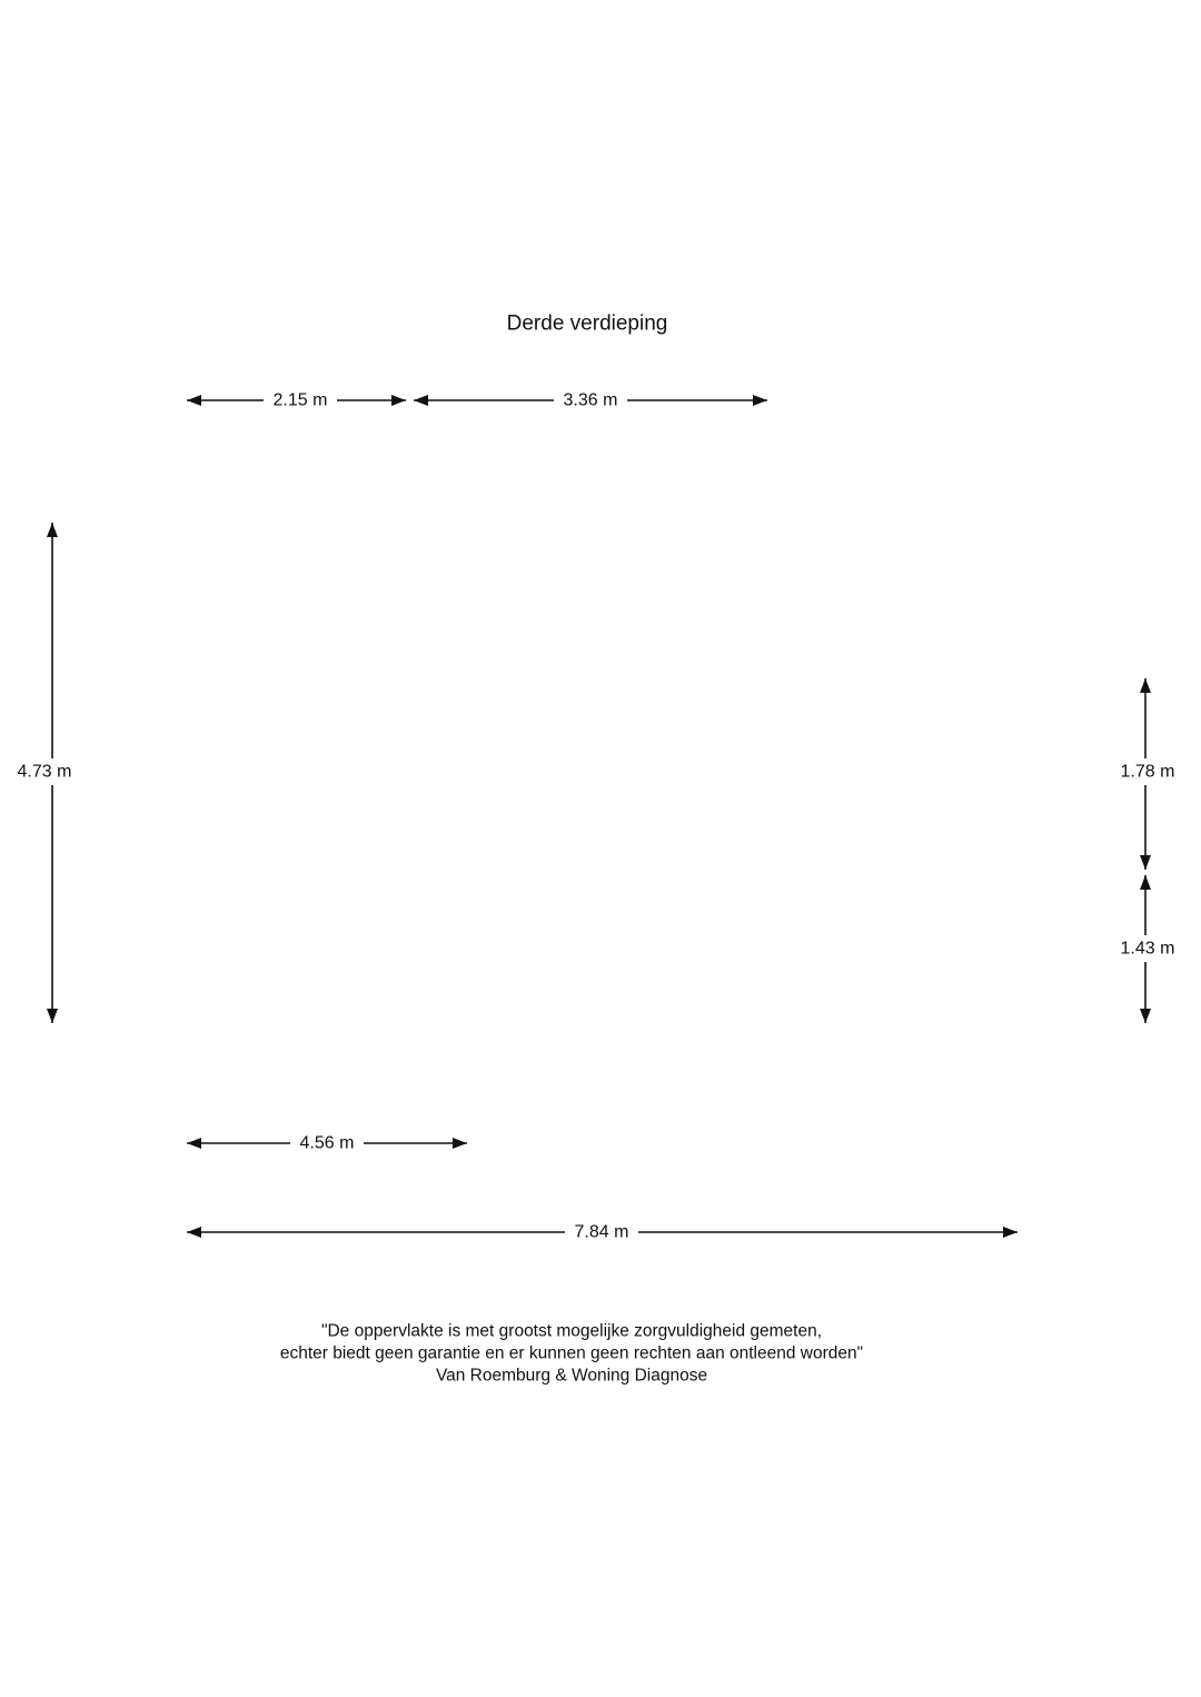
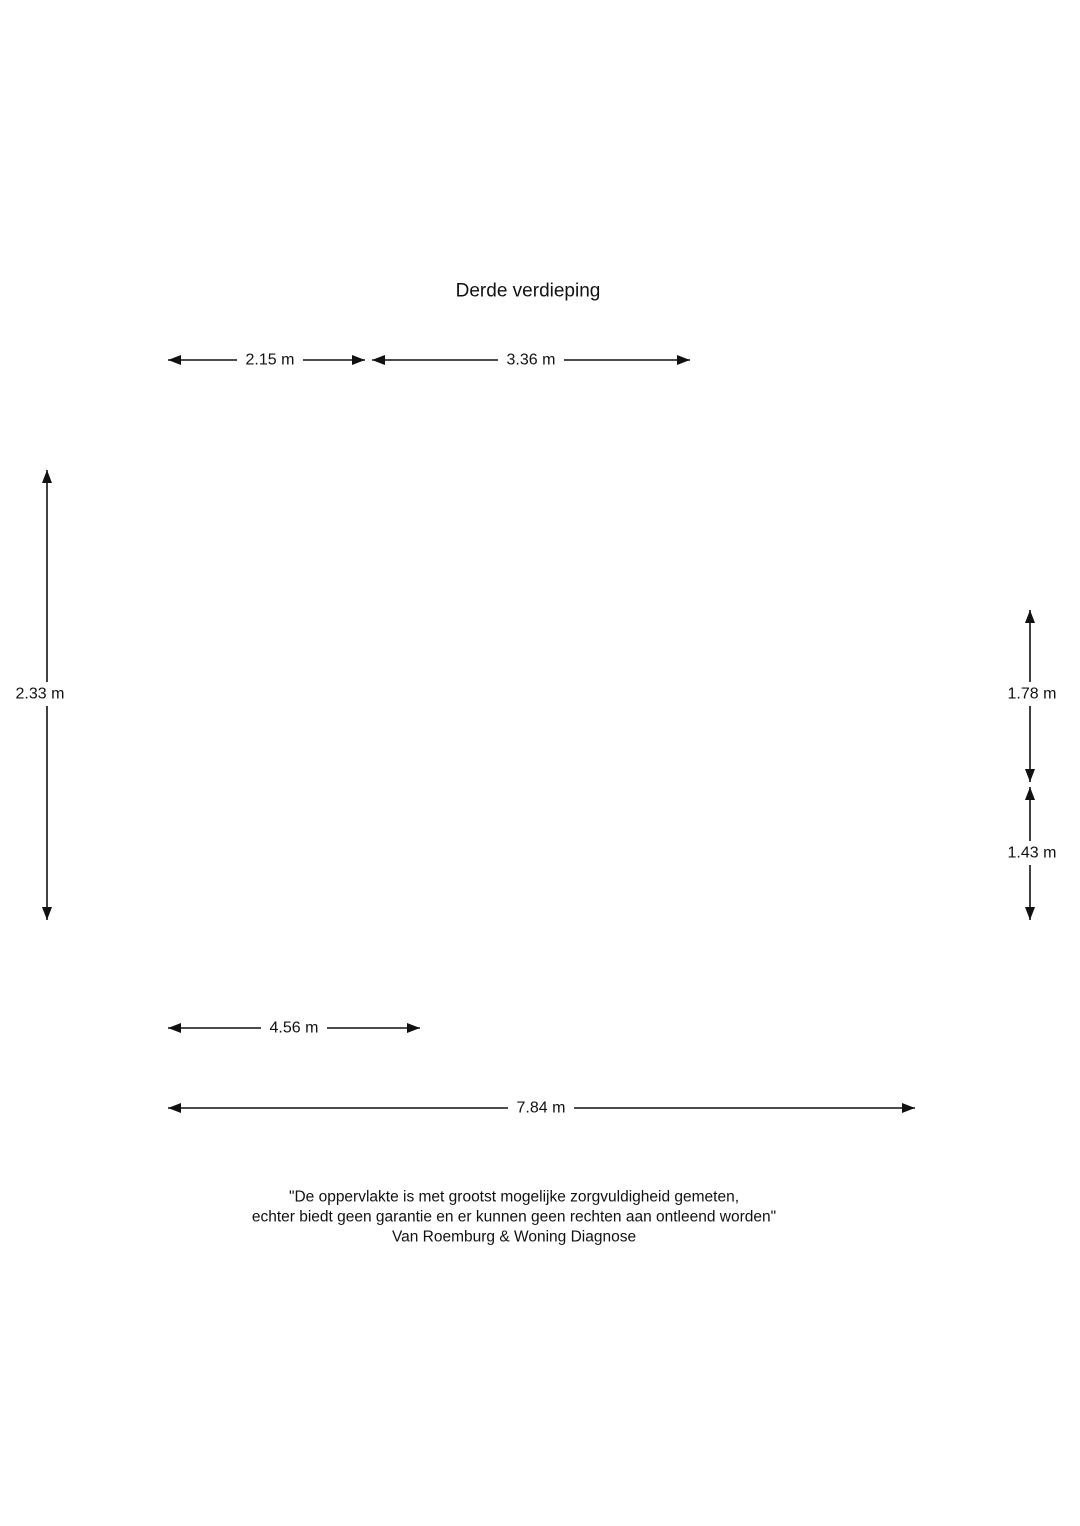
  Derde verdieping
  2.15 m
  3.36 m
- 4.73 m
+ 2.33 m
  1.78 m
  1.43 m
  4.56 m
  7.84 m
  "De oppervlakte is met grootst mogelijke zorgvuldigheid gemeten,
  echter biedt geen garantie en er kunnen geen rechten aan ontleend worden"
  Van Roemburg & Woning Diagnose
